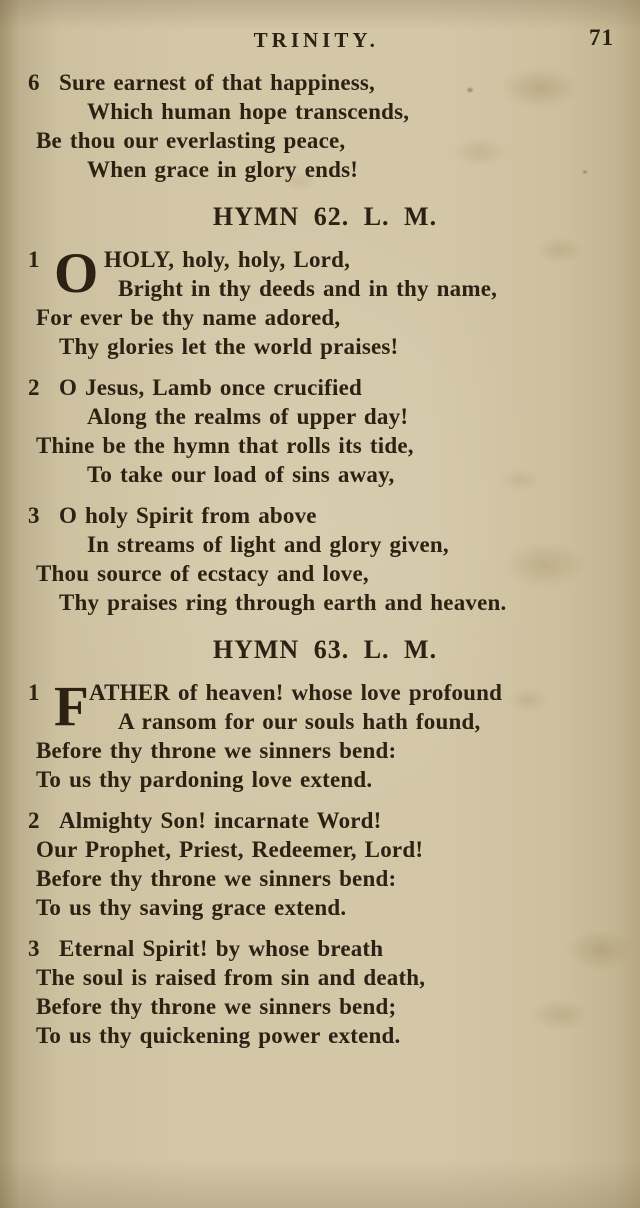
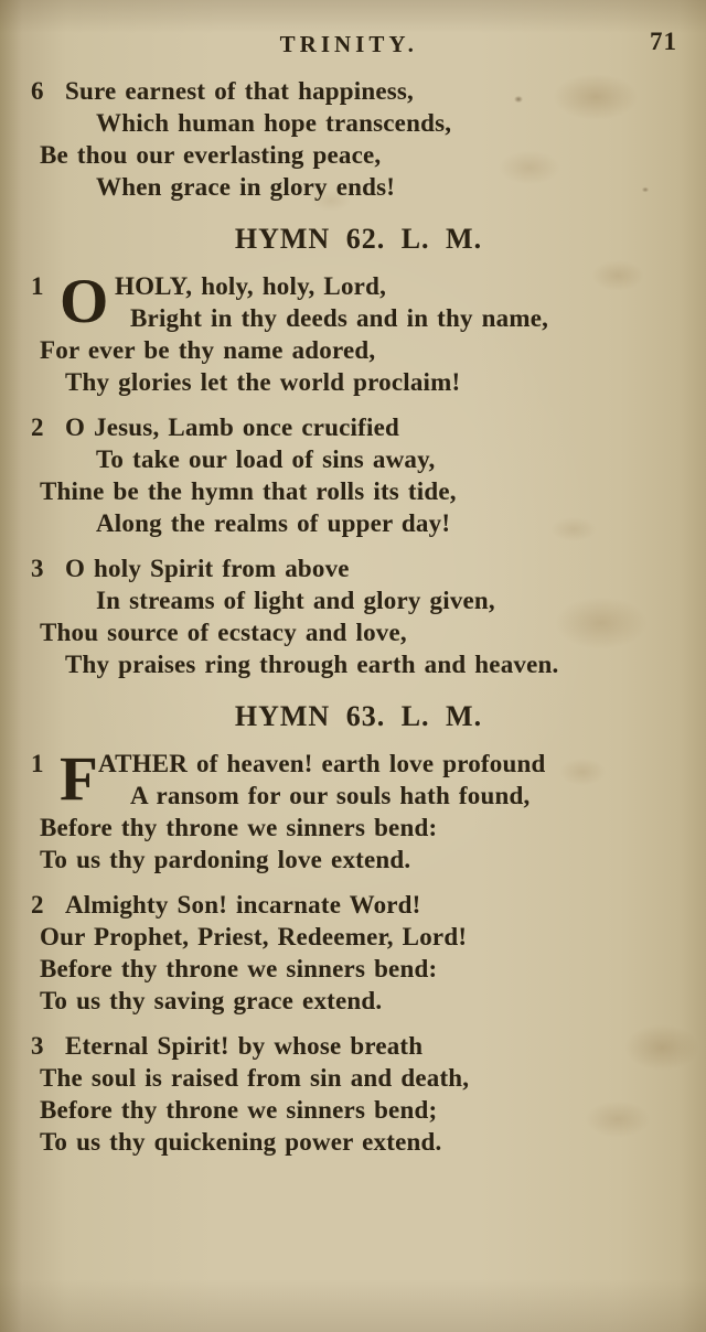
  TRINITY.
  71
  6
  Sure earnest of that happiness,
  Which human hope transcends,
  Be thou our everlasting peace,
  When grace in glory ends!
  HYMN 62. L. M.
  1
  O
  HOLY, holy, holy, Lord,
  Bright in thy deeds and in thy name,
  For ever be thy name adored,
- Thy glories let the world praises!
+ Thy glories let the world proclaim!
  2
  O Jesus, Lamb once crucified
- Along the realms of upper day!
+ To take our load of sins away,
  Thine be the hymn that rolls its tide,
- To take our load of sins away,
+ Along the realms of upper day!
  3
  O holy Spirit from above
  In streams of light and glory given,
  Thou source of ecstacy and love,
  Thy praises ring through earth and heaven.
  HYMN 63. L. M.
  1
  F
- ATHER of heaven! whose love profound
+ ATHER of heaven! earth love profound
  A ransom for our souls hath found,
  Before thy throne we sinners bend:
  To us thy pardoning love extend.
  2
  Almighty Son! incarnate Word!
  Our Prophet, Priest, Redeemer, Lord!
  Before thy throne we sinners bend:
  To us thy saving grace extend.
  3
  Eternal Spirit! by whose breath
  The soul is raised from sin and death,
  Before thy throne we sinners bend;
  To us thy quickening power extend.
